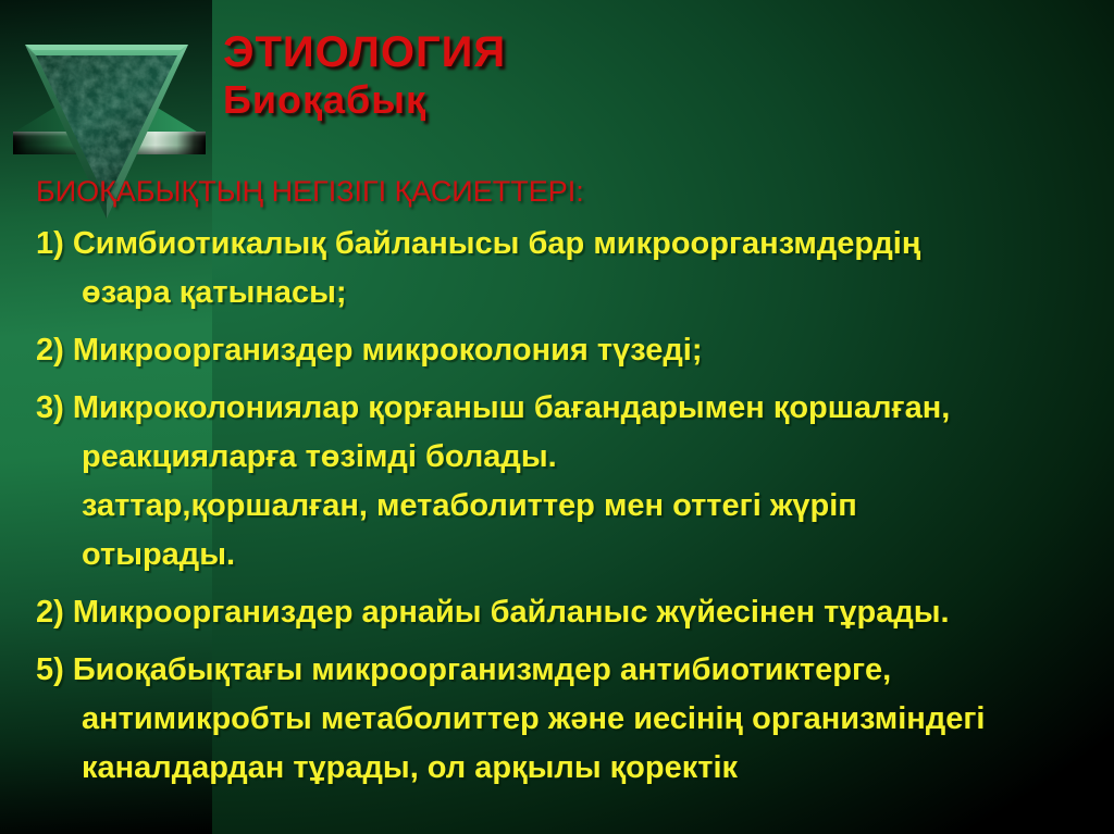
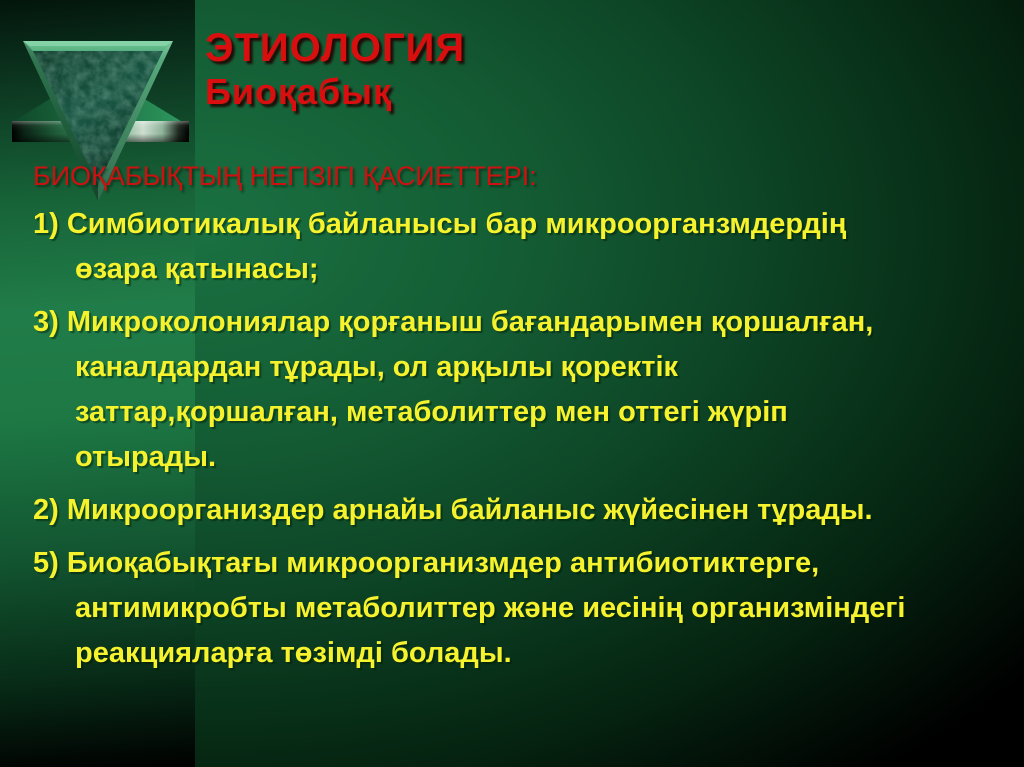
  ЭТИОЛОГИЯ
  Биоқабық
  БИОҚАБЫҚТЫҢ НЕГІЗІГІ ҚАСИЕТТЕРІ:
  1) Симбиотикалық байланысы бар микроорганзмдердің
  өзара қатынасы;
- 2) Микроорганиздер микроколония түзеді;
  3) Микроколониялар қорғаныш бағандарымен қоршалған,
- реакцияларға төзімді болады.
+ каналдардан тұрады, ол арқылы қоректік
  заттар,қоршалған, метаболиттер мен оттегі жүріп
  отырады.
  2) Микроорганиздер арнайы байланыс жүйесінен тұрады.
  5) Биоқабықтағы микроорганизмдер антибиотиктерге,
  антимикробты метаболиттер және иесінің организміндегі
- каналдардан тұрады, ол арқылы қоректік
+ реакцияларға төзімді болады.
